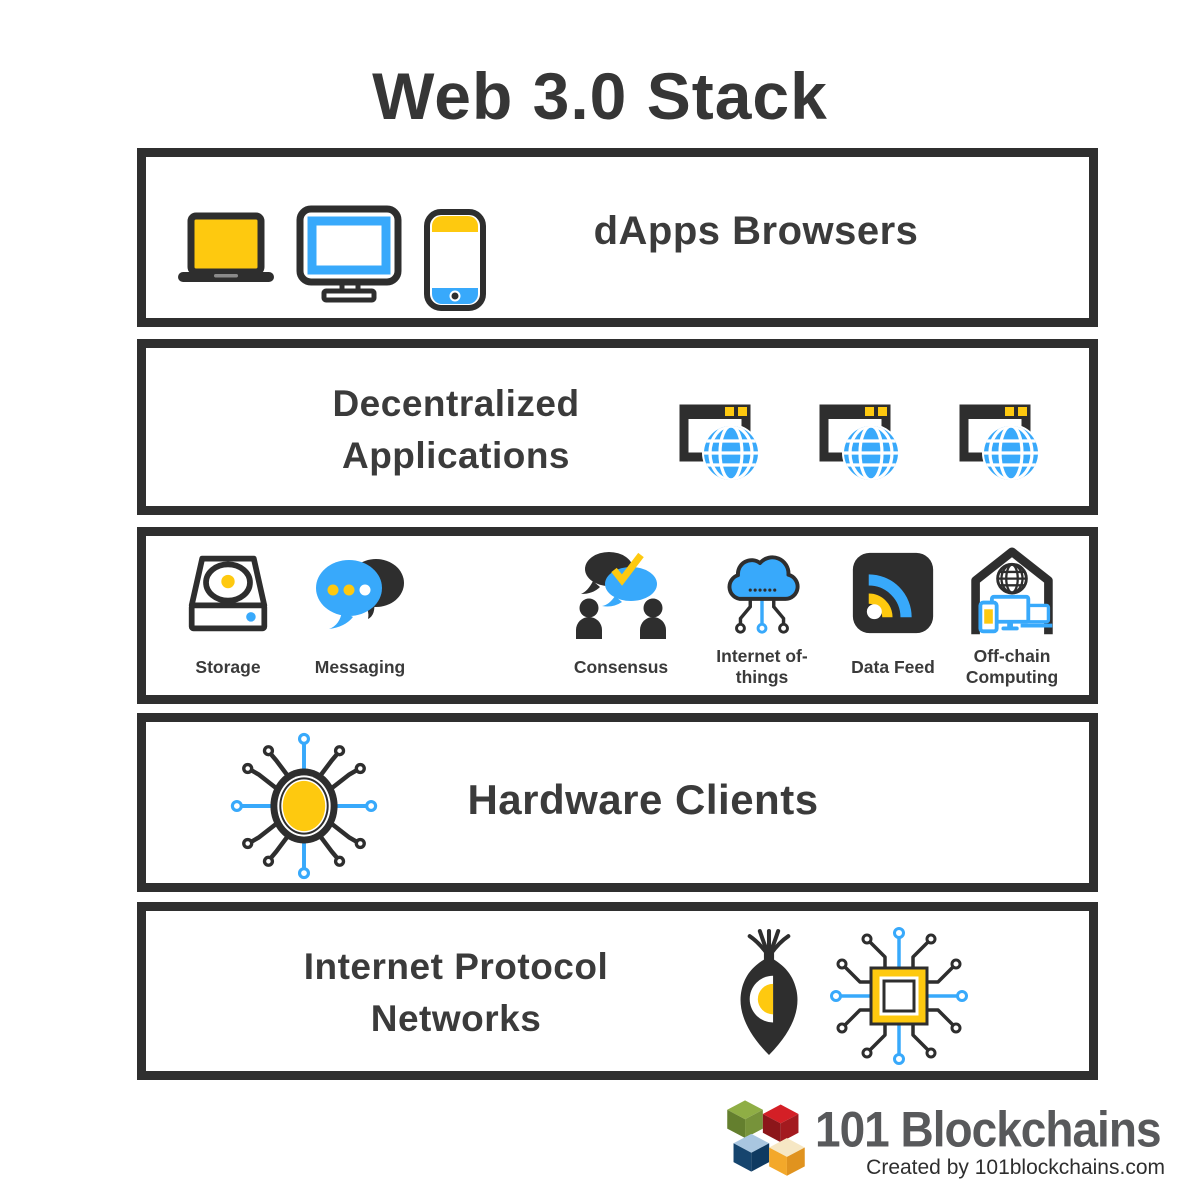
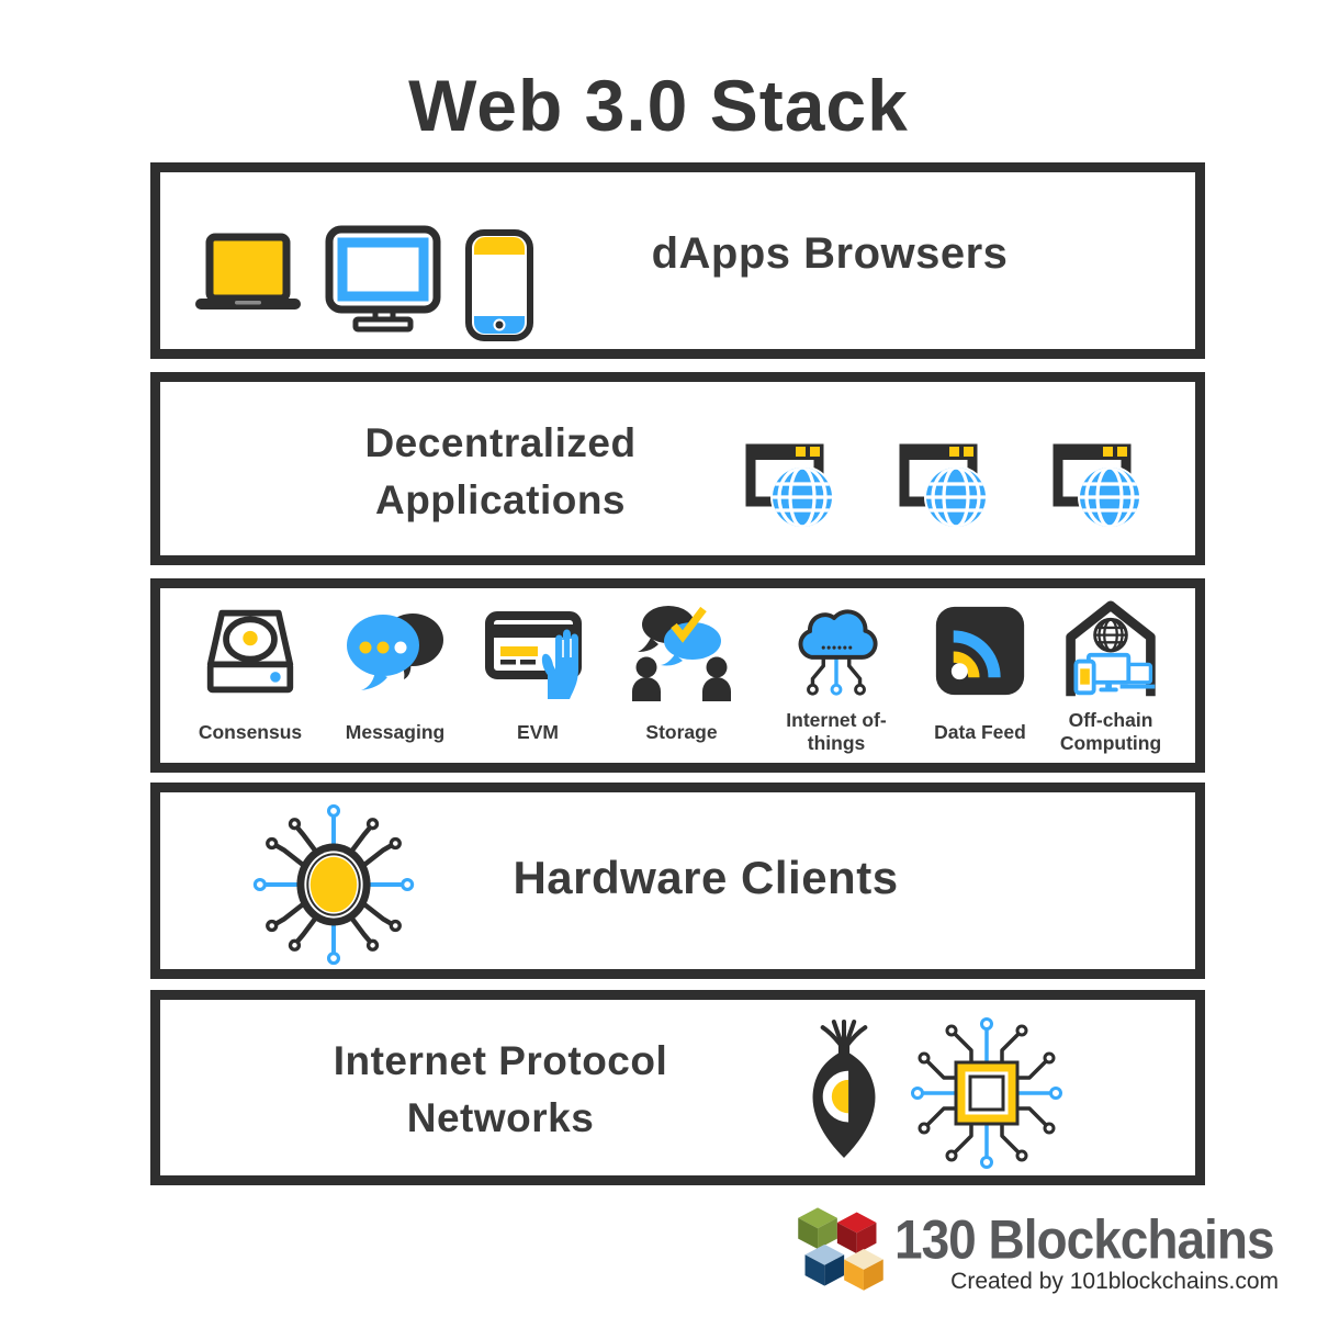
  Web 3.0 Stack
  dApps Browsers
  Decentralized
  Applications
- Storage
+ Consensus
  Messaging
+ EVM
- Consensus
+ Storage
  Internet of-things
  Data Feed
  Off-chain Computing
  Hardware Clients
  Internet Protocol
  Networks
- 101 Blockchains
+ 130 Blockchains
  Created by 101blockchains.com
